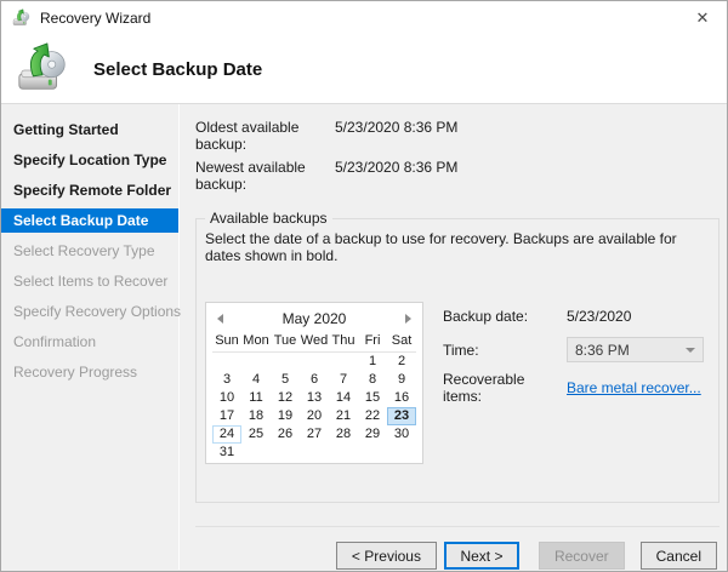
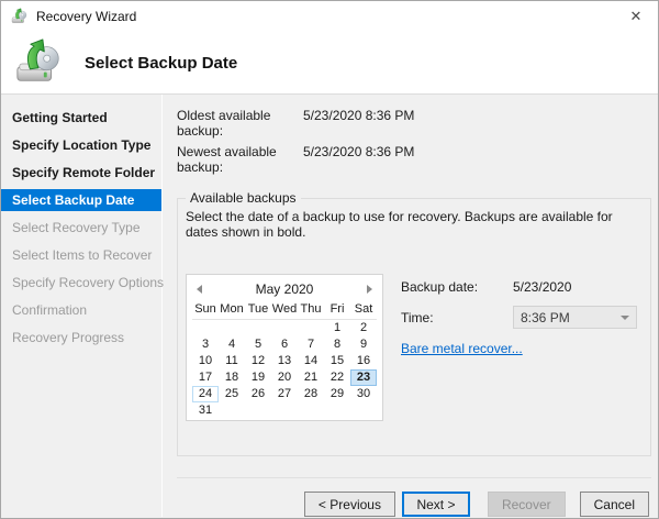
  Recovery Wizard
  ✕
  Select Backup Date
  Getting Started
  Specify Location Type
  Specify Remote Folder
  Select Backup Date
  Select Recovery Type
  Select Items to Recover
  Specify Recovery Options
  Confirmation
  Recovery Progress
  Oldest available backup:
  5/23/2020 8:36 PM
  Newest available backup:
  5/23/2020 8:36 PM
  Available backups
  Select the date of a backup to use for recovery. Backups are available for dates shown in bold.
  May 2020
  Sun	Mon	Tue	Wed	Thu	Fri	Sat
  					1	2
  3	4	5	6	7	8	9
  10	11	12	13	14	15	16
  17	18	19	20	21	22	23
  24	25	26	27	28	29	30
  31
  Backup date:
  5/23/2020
  Time:
  8:36 PM
- Recoverable items:
  Bare metal recover...
  < Previous
  Next >
  Recover
  Cancel
